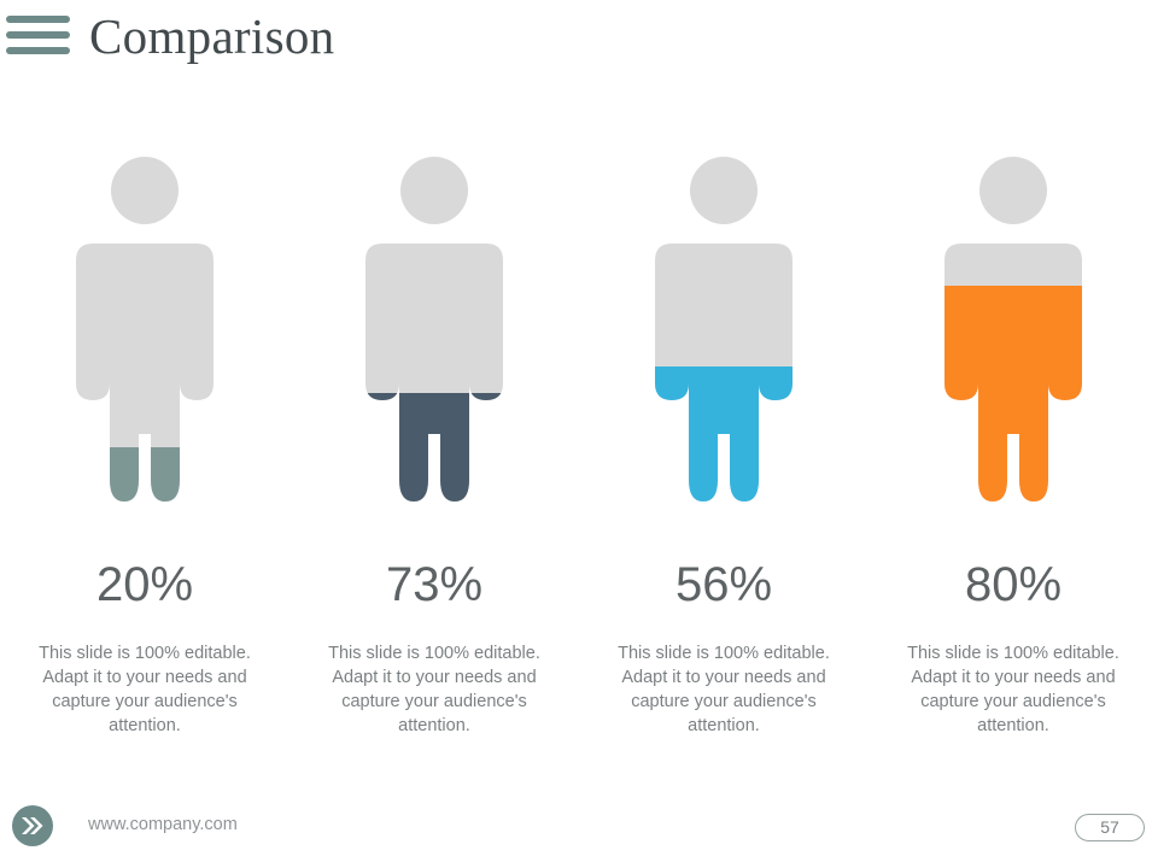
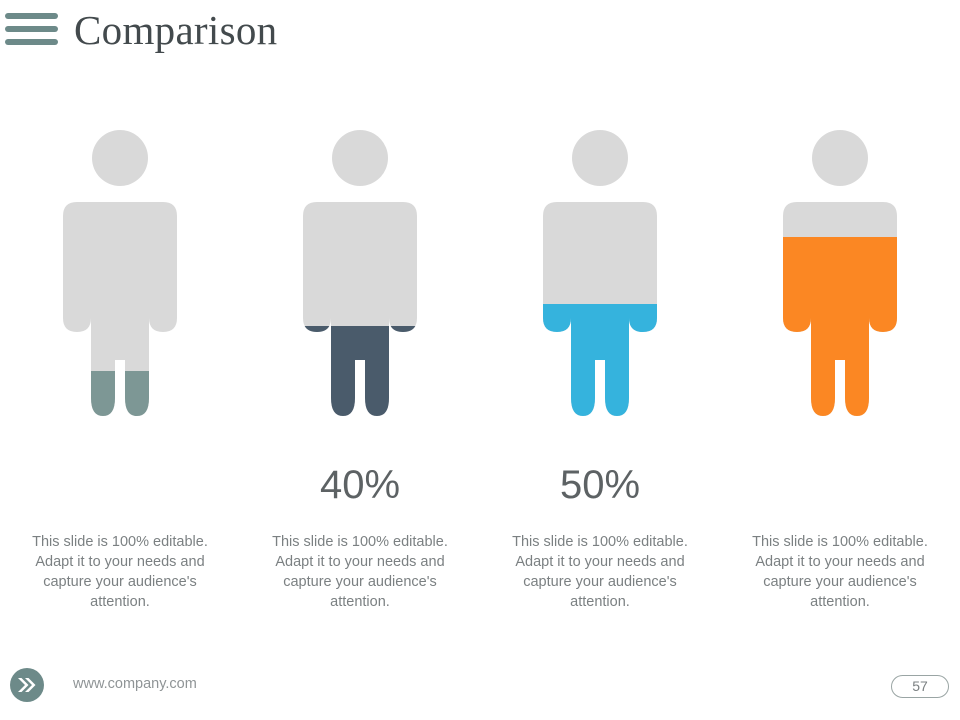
  Comparison
- 20%
  This slide is 100% editable. Adapt it to your needs and capture your audience's attention.
- 73%
+ 40%
  This slide is 100% editable. Adapt it to your needs and capture your audience's attention.
- 56%
+ 50%
  This slide is 100% editable. Adapt it to your needs and capture your audience's attention.
- 80%
  This slide is 100% editable. Adapt it to your needs and capture your audience's attention.
  www.company.com
  57
